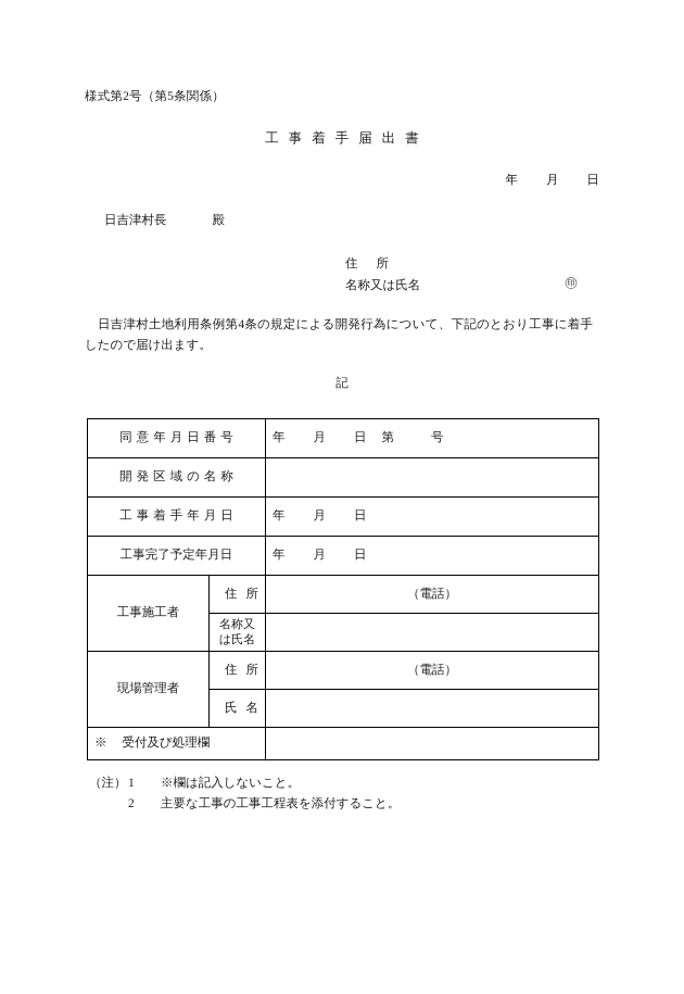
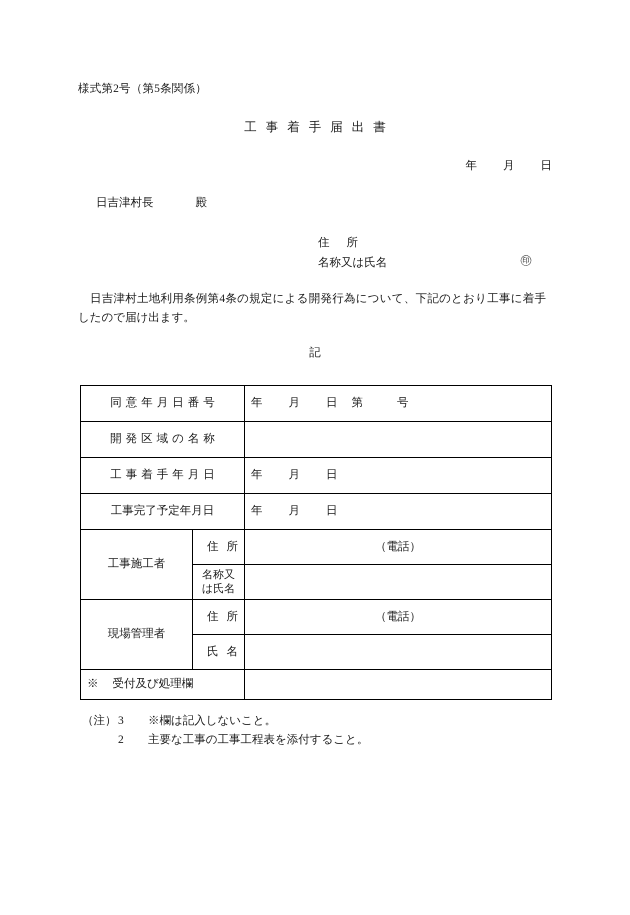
  様式第2号（第5条関係）
  工事着手届出書
  年 月 日
  日吉津村長 殿
  住所
  名称又は氏名
  ㊞
  日吉津村土地利用条例第4条の規定による開発行為について、下記のとおり工事に着手したので届け出ます。
  記
  同意年月日番号	年 月 日 第 号
  開発区域の名称
  工事着手年月日	年 月 日
  工事完了予定年月日	年 月 日
  工事施工者	住所	（電話）
  名称又 は氏名
  現場管理者	住所	（電話）
  氏名
  ※ 受付及び処理欄
- （注） 1 ※欄は記入しないこと。
+ （注） 3 ※欄は記入しないこと。
  2 主要な工事の工事工程表を添付すること。
